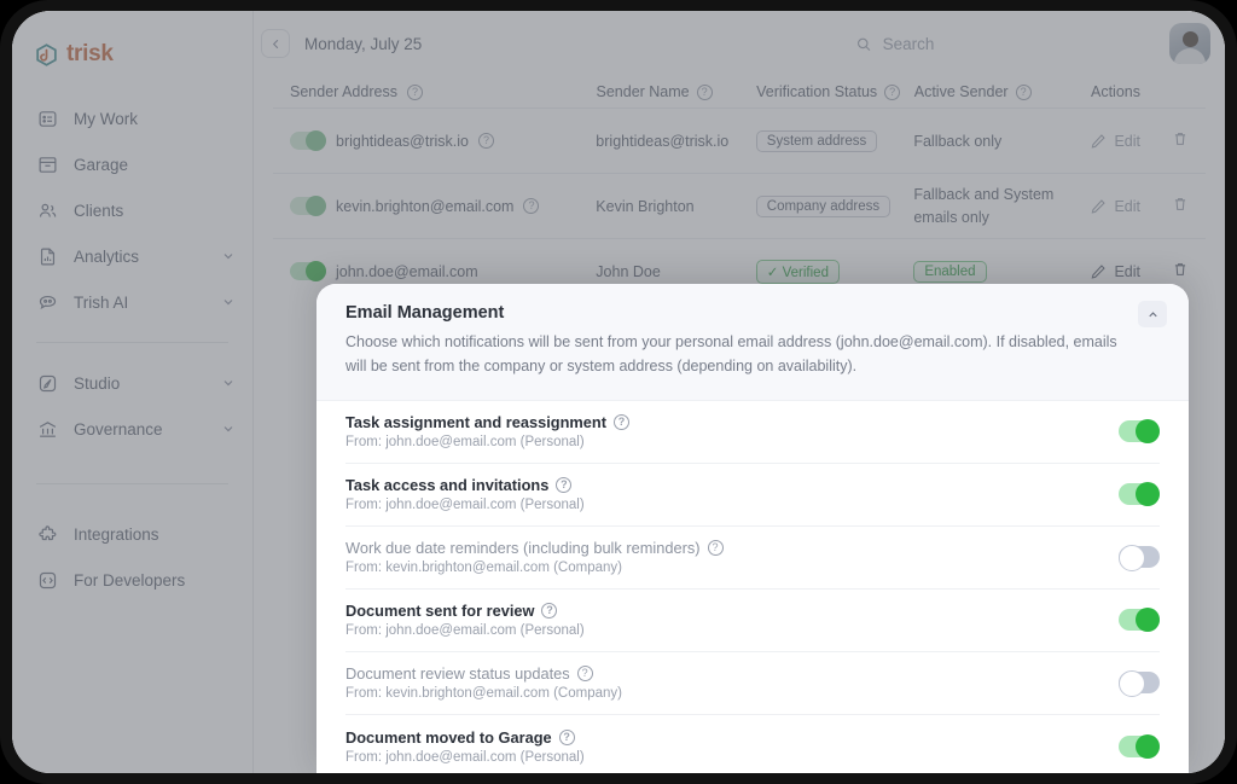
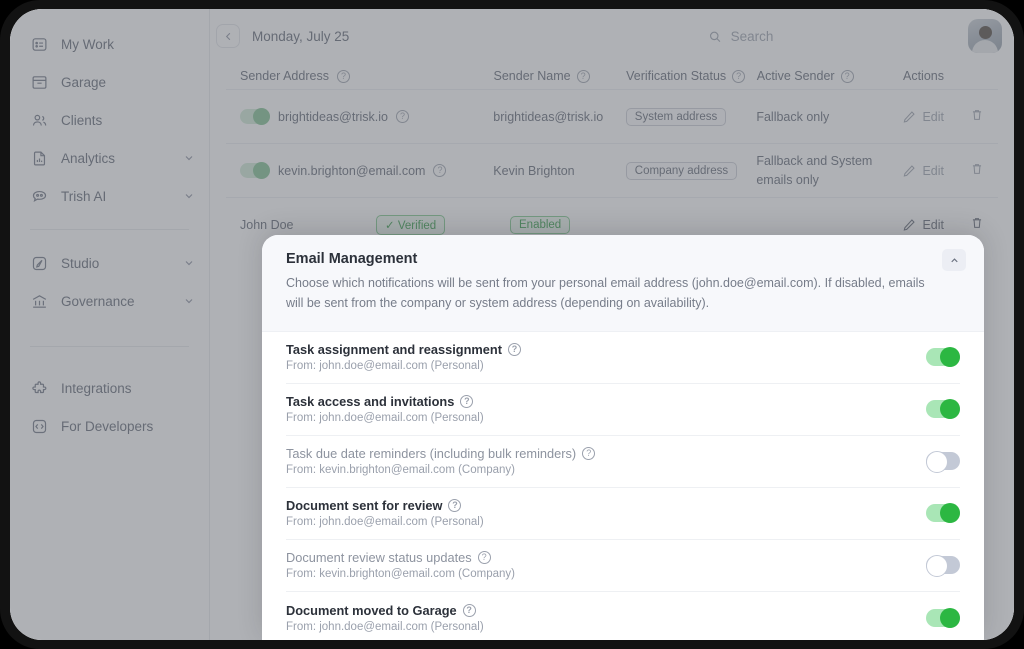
- trisk
  My Work
  Garage
  Clients
  Analytics
  Trish AI
  Studio
  Governance
  Integrations
  For Developers
  Monday, July 25
  Search
  Sender Address
  ?
  Sender Name
  ?
  Verification Status
  ?
  Active Sender
  ?
  Actions
  brightideas@trisk.io
  ?
  brightideas@trisk.io
  System address
  Fallback only
  Edit
  kevin.brighton@email.com
  ?
  Kevin Brighton
  Company address
  Fallback and System emails only
  Edit
- john.doe@email.com
  John Doe
  ✓ Verified
  Enabled
  Edit
  Email Management
  Choose which notifications will be sent from your personal email address (john.doe@email.com). If disabled, emails will be sent from the company or system address (depending on availability).
  Task assignment and reassignment
  ?
  From: john.doe@email.com (Personal)
  Task access and invitations
  ?
  From: john.doe@email.com (Personal)
- Work due date reminders (including bulk reminders)
+ Task due date reminders (including bulk reminders)
  ?
  From: kevin.brighton@email.com (Company)
  Document sent for review
  ?
  From: john.doe@email.com (Personal)
  Document review status updates
  ?
  From: kevin.brighton@email.com (Company)
  Document moved to Garage
  ?
  From: john.doe@email.com (Personal)
